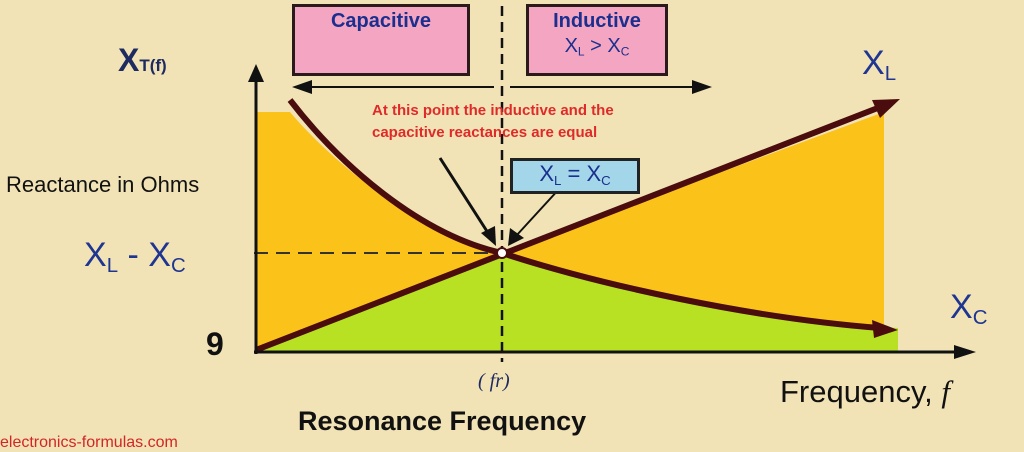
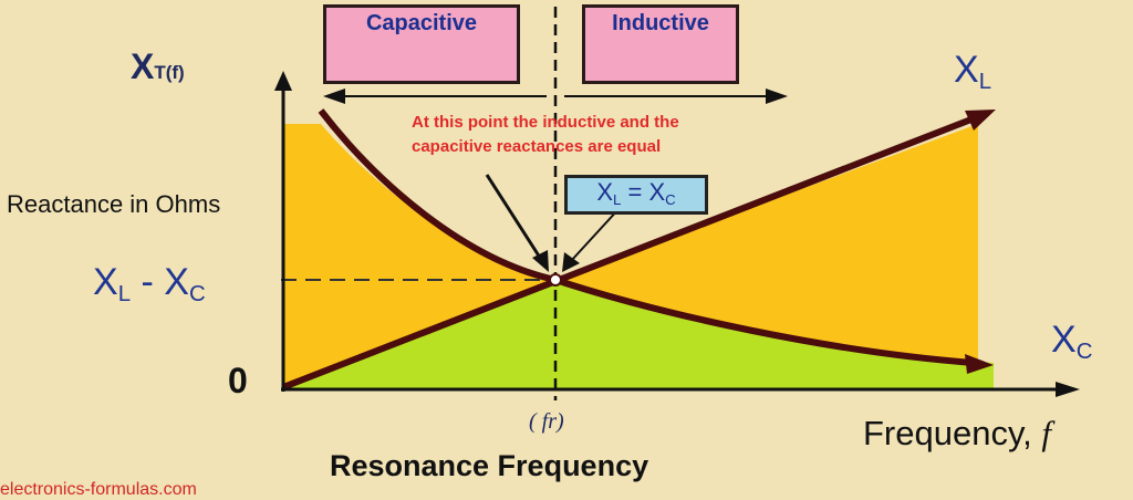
  Capacitive
  Inductive
- XL > XC
  At this point the inductive and the
  capacitive reactances are equal
  XL = XC
  XT(f)
  Reactance in Ohms
  XL - XC
- 9
+ 0
  ( fr)
  Resonance Frequency
  Frequency, f
  XL
  XC
  electronics-formulas.com
